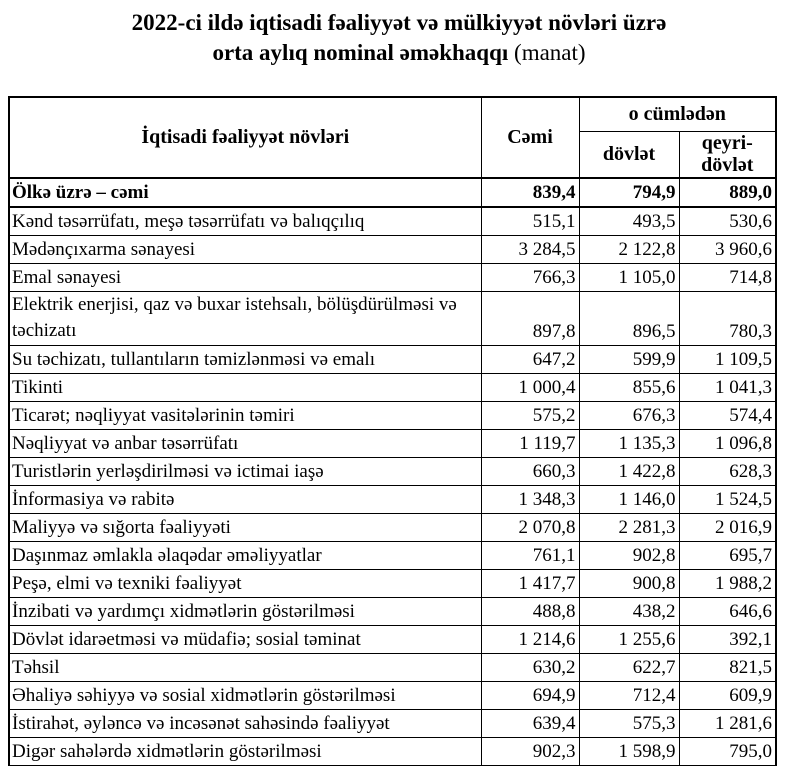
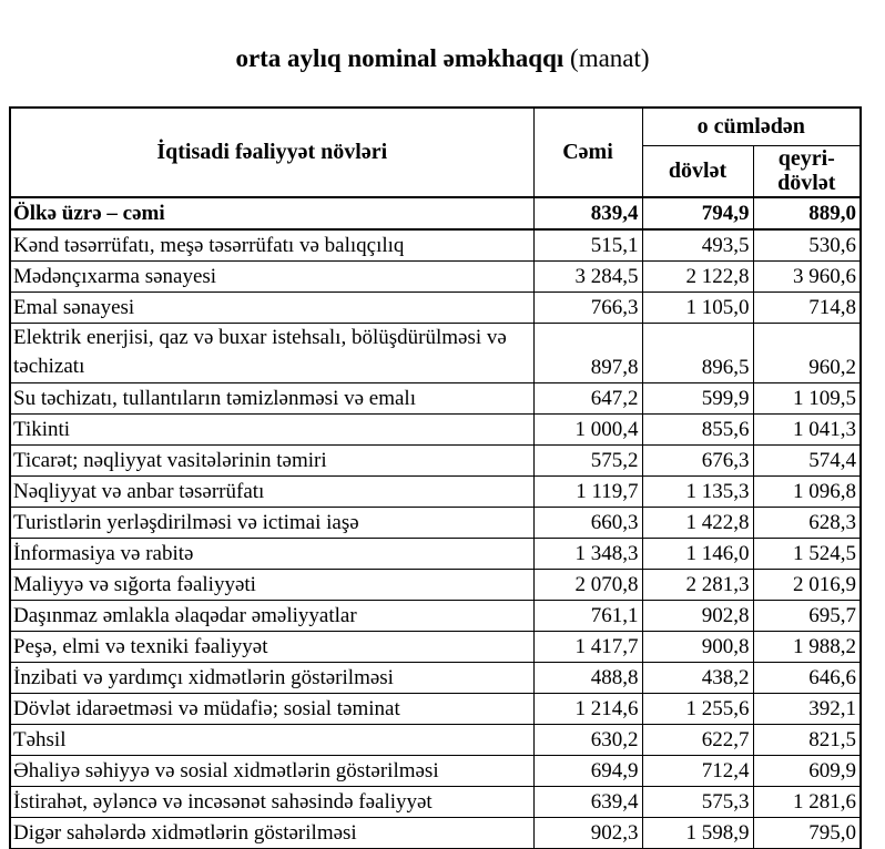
- 2022-ci ildə iqtisadi fəaliyyət və mülkiyyət növləri üzrə
  orta aylıq nominal əməkhaqqı (manat)
  İqtisadi fəaliyyət növləri	Cəmi	o cümlədən
  dövlət	qeyri-dövlət
  Ölkə üzrə – cəmi	839,4	794,9	889,0
  Kənd təsərrüfatı, meşə təsərrüfatı və balıqçılıq	515,1	493,5	530,6
  Mədənçıxarma sənayesi	3 284,5	2 122,8	3 960,6
  Emal sənayesi	766,3	1 105,0	714,8
- Elektrik enerjisi, qaz və buxar istehsalı, bölüşdürülməsi və təchizatı	897,8	896,5	780,3
+ Elektrik enerjisi, qaz və buxar istehsalı, bölüşdürülməsi və təchizatı	897,8	896,5	960,2
  Su təchizatı, tullantıların təmizlənməsi və emalı	647,2	599,9	1 109,5
  Tikinti	1 000,4	855,6	1 041,3
  Ticarət; nəqliyyat vasitələrinin təmiri	575,2	676,3	574,4
  Nəqliyyat və anbar təsərrüfatı	1 119,7	1 135,3	1 096,8
  Turistlərin yerləşdirilməsi və ictimai iaşə	660,3	1 422,8	628,3
  İnformasiya və rabitə	1 348,3	1 146,0	1 524,5
  Maliyyə və sığorta fəaliyyəti	2 070,8	2 281,3	2 016,9
  Daşınmaz əmlakla əlaqədar əməliyyatlar	761,1	902,8	695,7
  Peşə, elmi və texniki fəaliyyət	1 417,7	900,8	1 988,2
  İnzibati və yardımçı xidmətlərin göstərilməsi	488,8	438,2	646,6
  Dövlət idarəetməsi və müdafiə; sosial təminat	1 214,6	1 255,6	392,1
  Təhsil	630,2	622,7	821,5
  Əhaliyə səhiyyə və sosial xidmətlərin göstərilməsi	694,9	712,4	609,9
  İstirahət, əyləncə və incəsənət sahəsində fəaliyyət	639,4	575,3	1 281,6
  Digər sahələrdə xidmətlərin göstərilməsi	902,3	1 598,9	795,0
